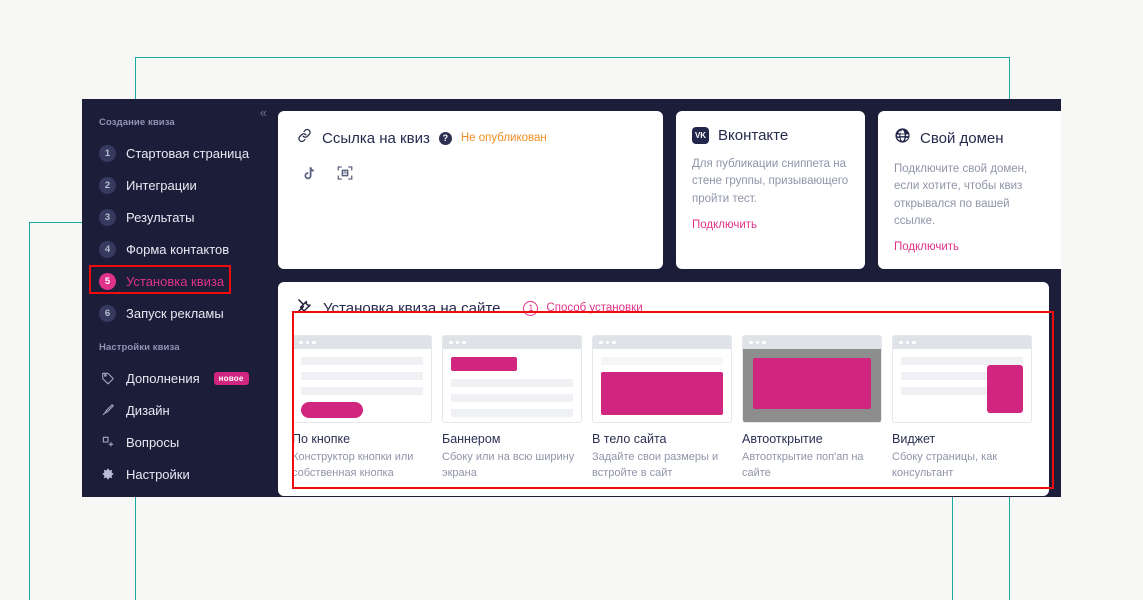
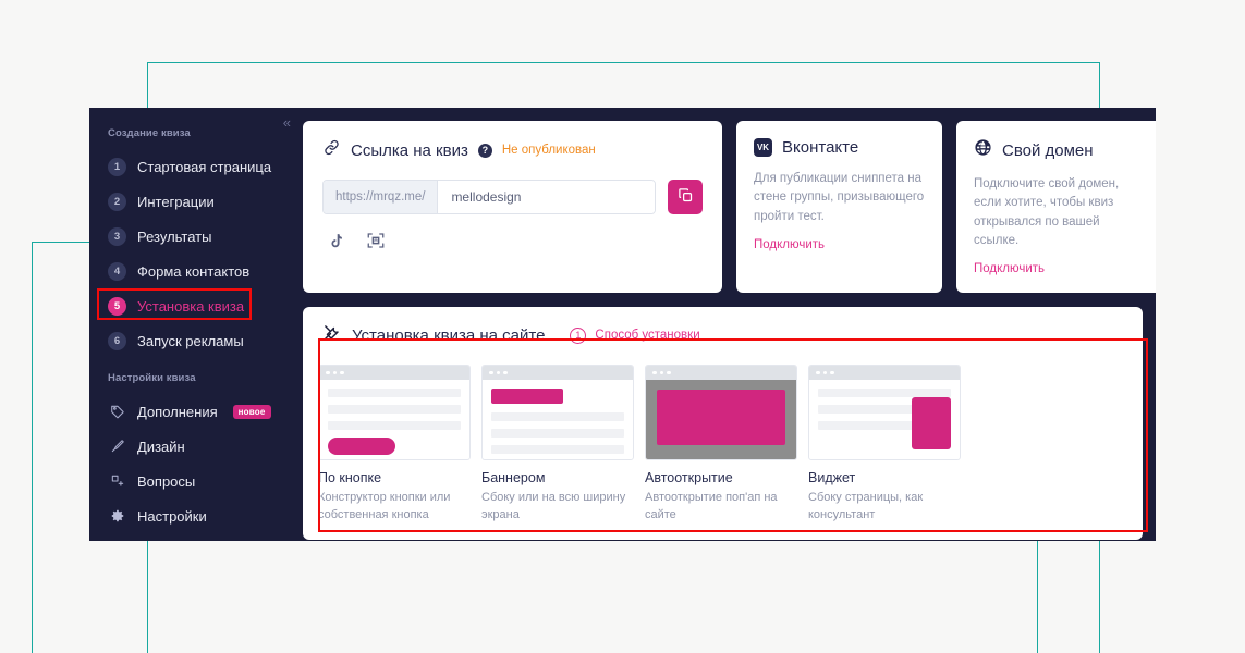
  «
  Создание квиза
  1
  Стартовая страница
  2
  Интеграции
  3
  Результаты
  4
  Форма контактов
  5
  Установка квиза
  6
  Запуск рекламы
  Настройки квиза
  Дополнения
  новое
  Дизайн
  Вопросы
  Настройки
  Ссылка на квиз
  ?
  Не опубликован
+ https://mrqz.me/
+ mellodesign
  VK
  Вконтакте
  Для публикации сниппета на стене группы, призывающего пройти тест.
  Подключить
  Свой домен
  Подключите свой домен, если хотите, чтобы квиз открывался по вашей ссылке.
  Подключить
  Установка квиза на сайте
  1
  Способ установки
  По кнопке
  Конструктор кнопки или собственная кнопка
  Баннером
  Сбоку или на всю ширину экрана
- В тело сайта
- Задайте свои размеры и встройте в сайт
  Автооткрытие
  Автооткрытие поп'ап на сайте
  Виджет
  Сбоку страницы, как консультант
